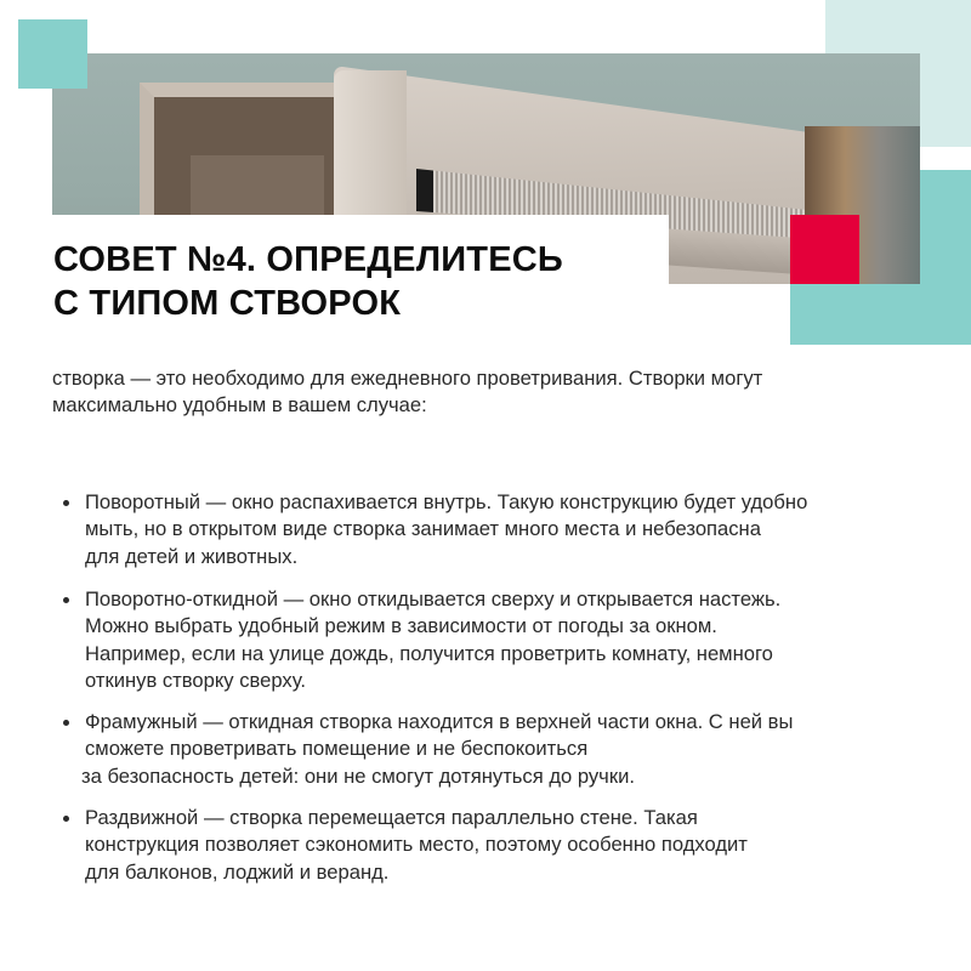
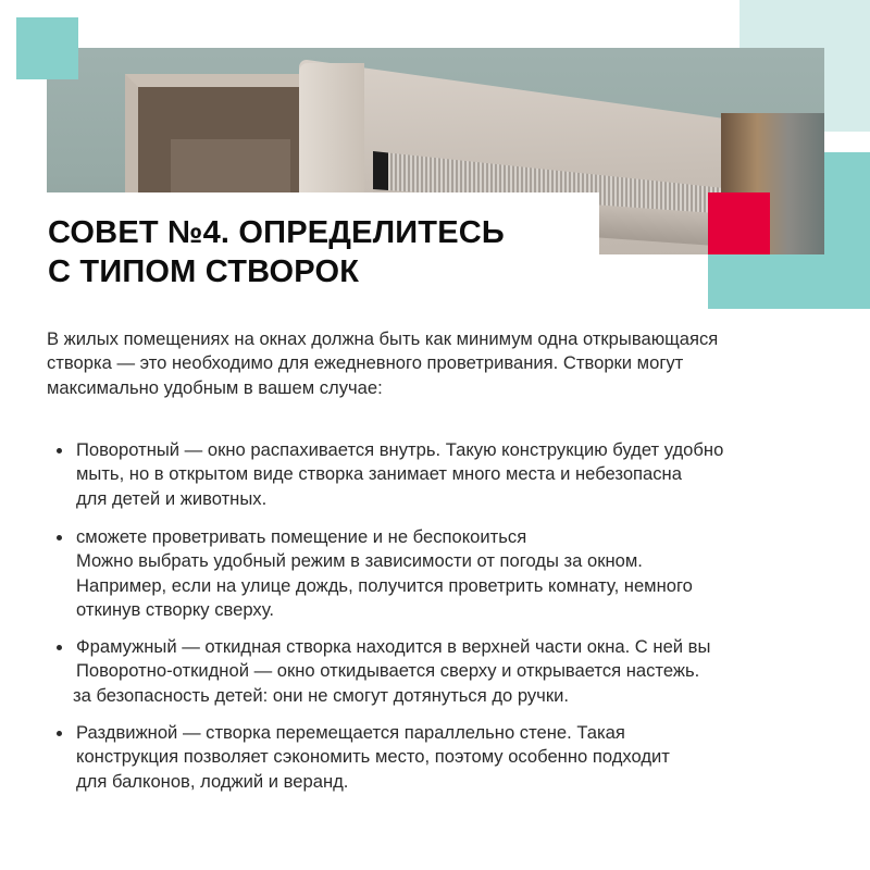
  СОВЕТ №4. ОПРЕДЕЛИТЕСЬ
  С ТИПОМ СТВОРОК
+ В жилых помещениях на окнах должна быть как минимум одна открывающаяся
  створка — это необходимо для ежедневного проветривания. Створки могут
  максимально удобным в вашем случае:
  Поворотный — окно распахивается внутрь. Такую конструкцию будет удобно
  мыть, но в открытом виде створка занимает много места и небезопасна
  для детей и животных.
- Поворотно-откидной — окно откидывается сверху и открывается настежь.
+ сможете проветривать помещение и не беспокоиться
  Можно выбрать удобный режим в зависимости от погоды за окном.
  Например, если на улице дождь, получится проветрить комнату, немного
  откинув створку сверху.
  Фрамужный — откидная створка находится в верхней части окна. С ней вы
- сможете проветривать помещение и не беспокоиться
+ Поворотно-откидной — окно откидывается сверху и открывается настежь.
  за безопасность детей: они не смогут дотянуться до ручки.
  Раздвижной — створка перемещается параллельно стене. Такая
  конструкция позволяет сэкономить место, поэтому особенно подходит
  для балконов, лоджий и веранд.
